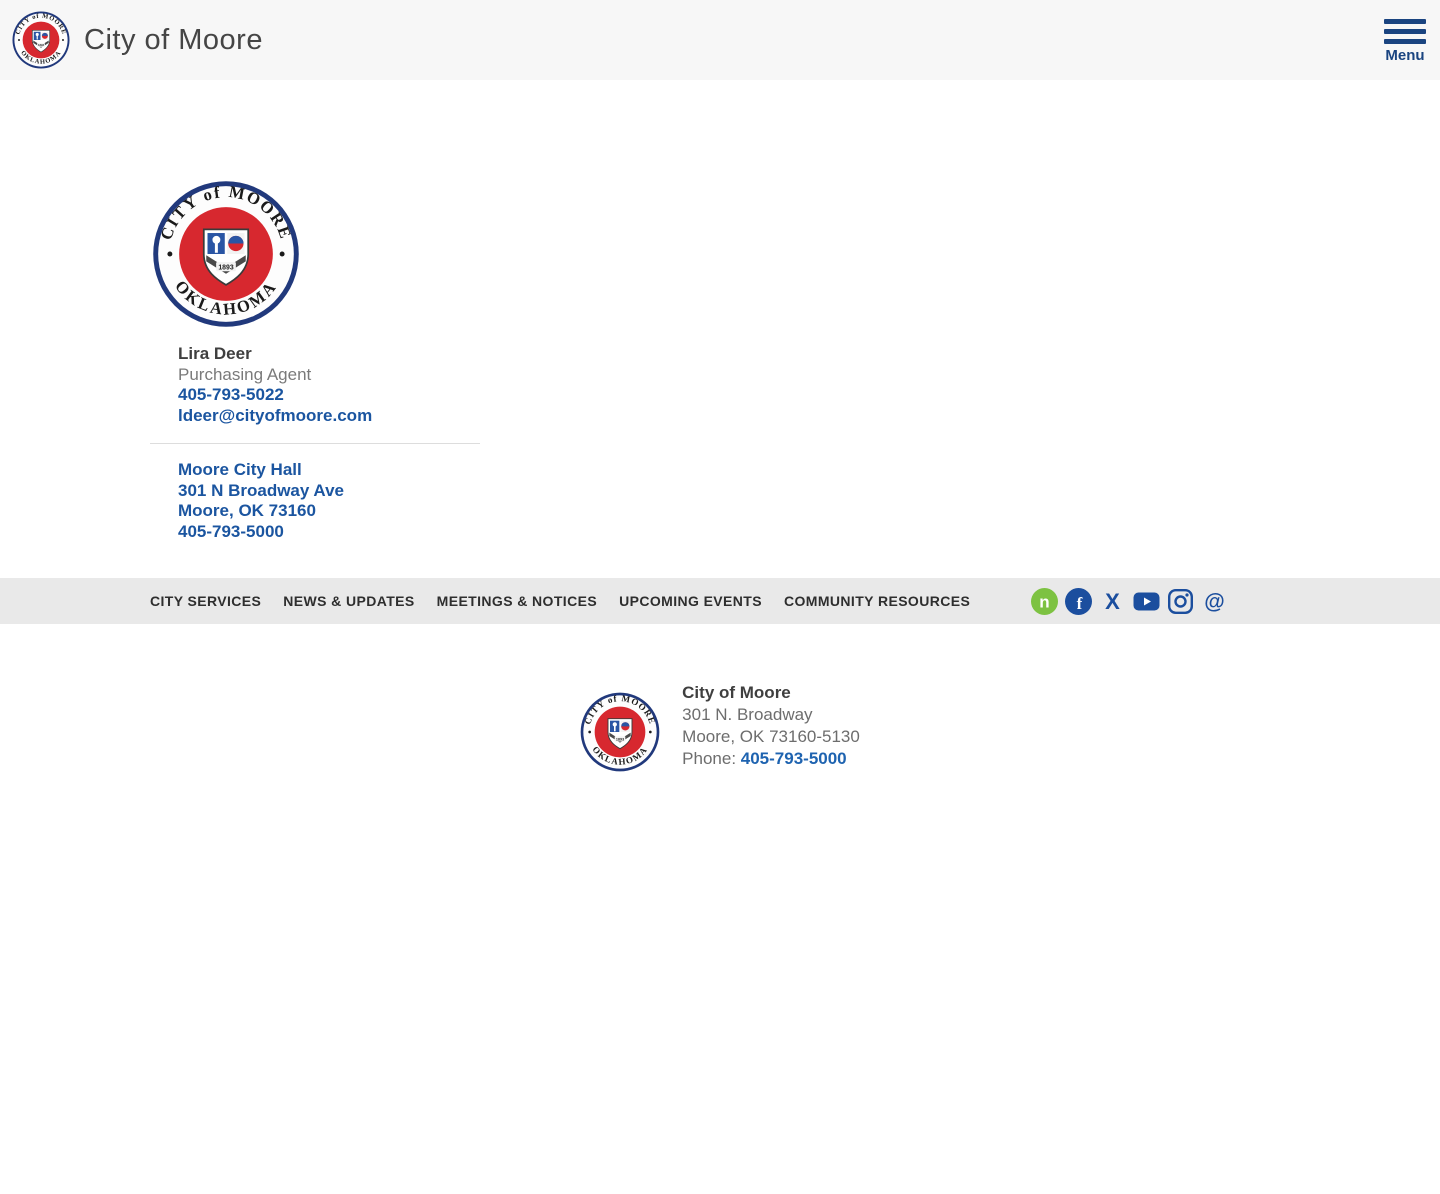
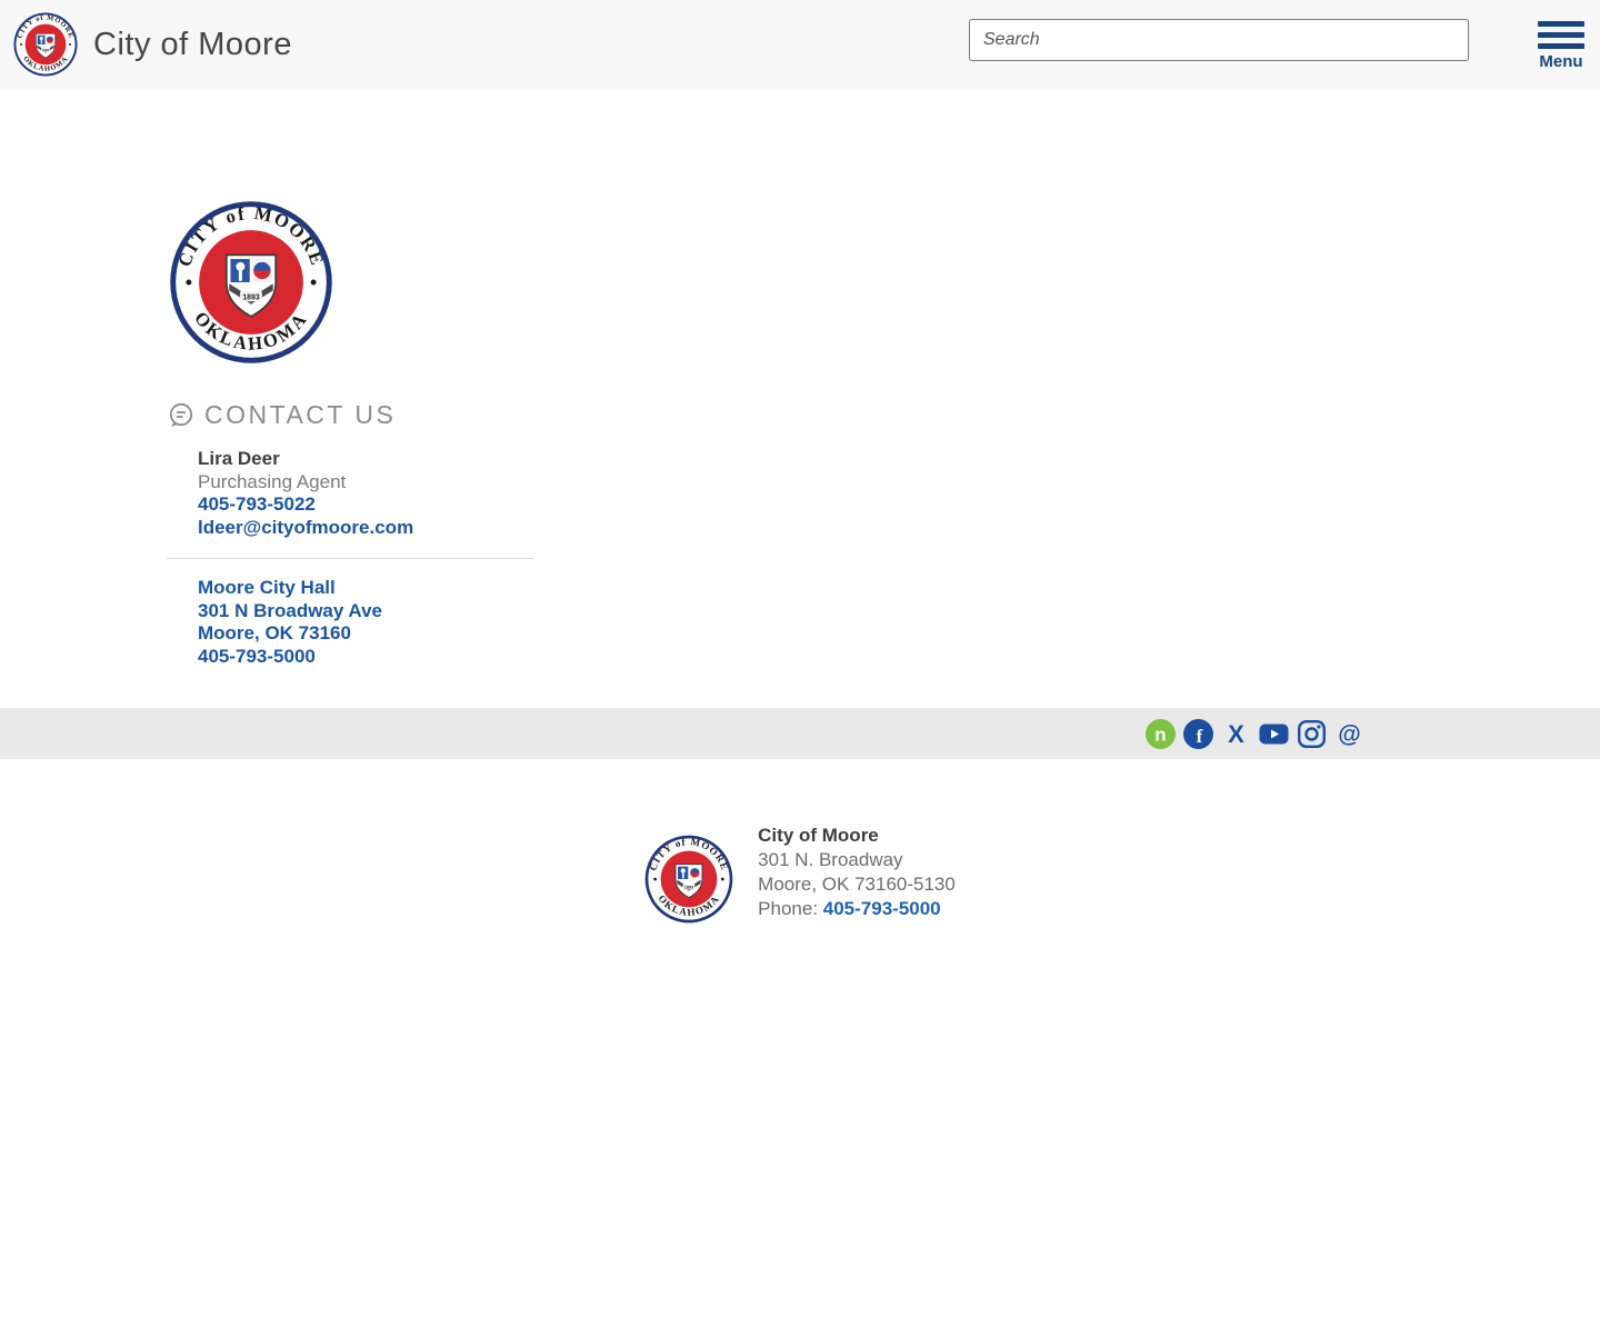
  City of Moore
+ Search
  Menu
+ CONTACT US
  Lira Deer
  Purchasing Agent
  405-793-5022
  ldeer@cityofmoore.com
  Moore City Hall
  301 N Broadway Ave
  Moore, OK 73160
  405-793-5000
- CITY SERVICES
- NEWS & UPDATES
- MEETINGS & NOTICES
- UPCOMING EVENTS
- COMMUNITY RESOURCES
  n
  f
  X
  @
  City of Moore
  301 N. Broadway
  Moore, OK 73160-5130
  Phone: 405-793-5000
